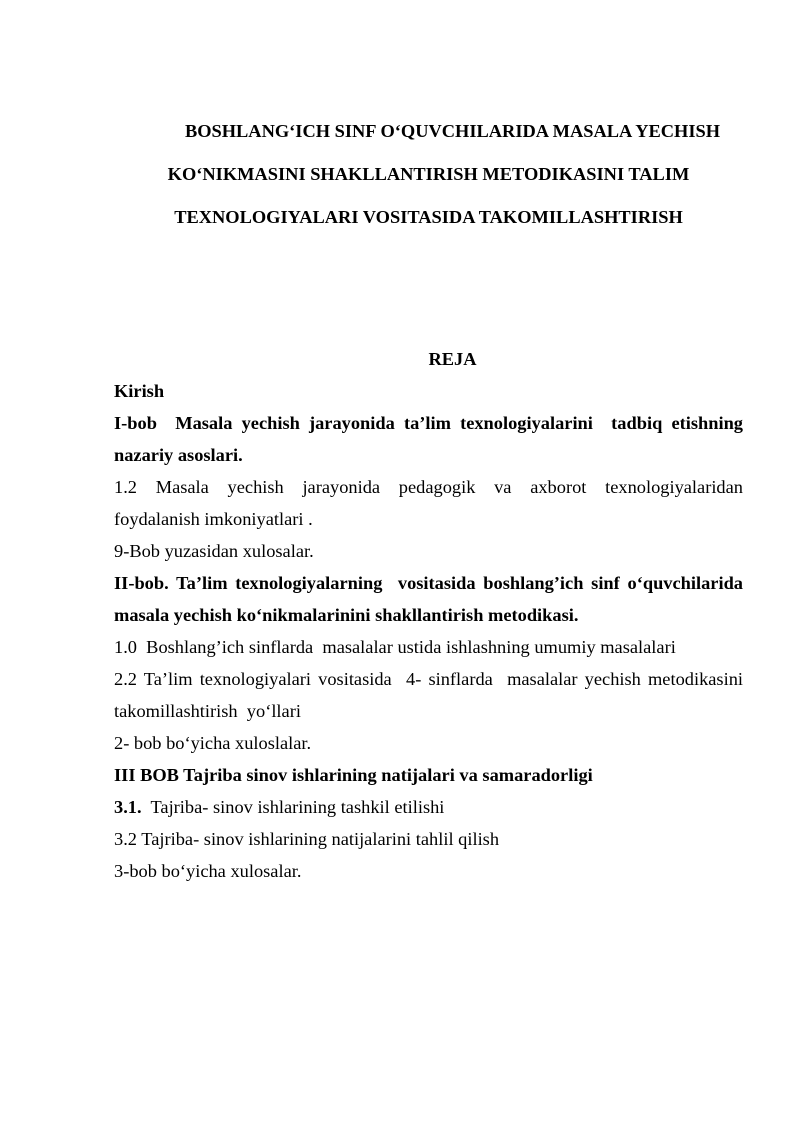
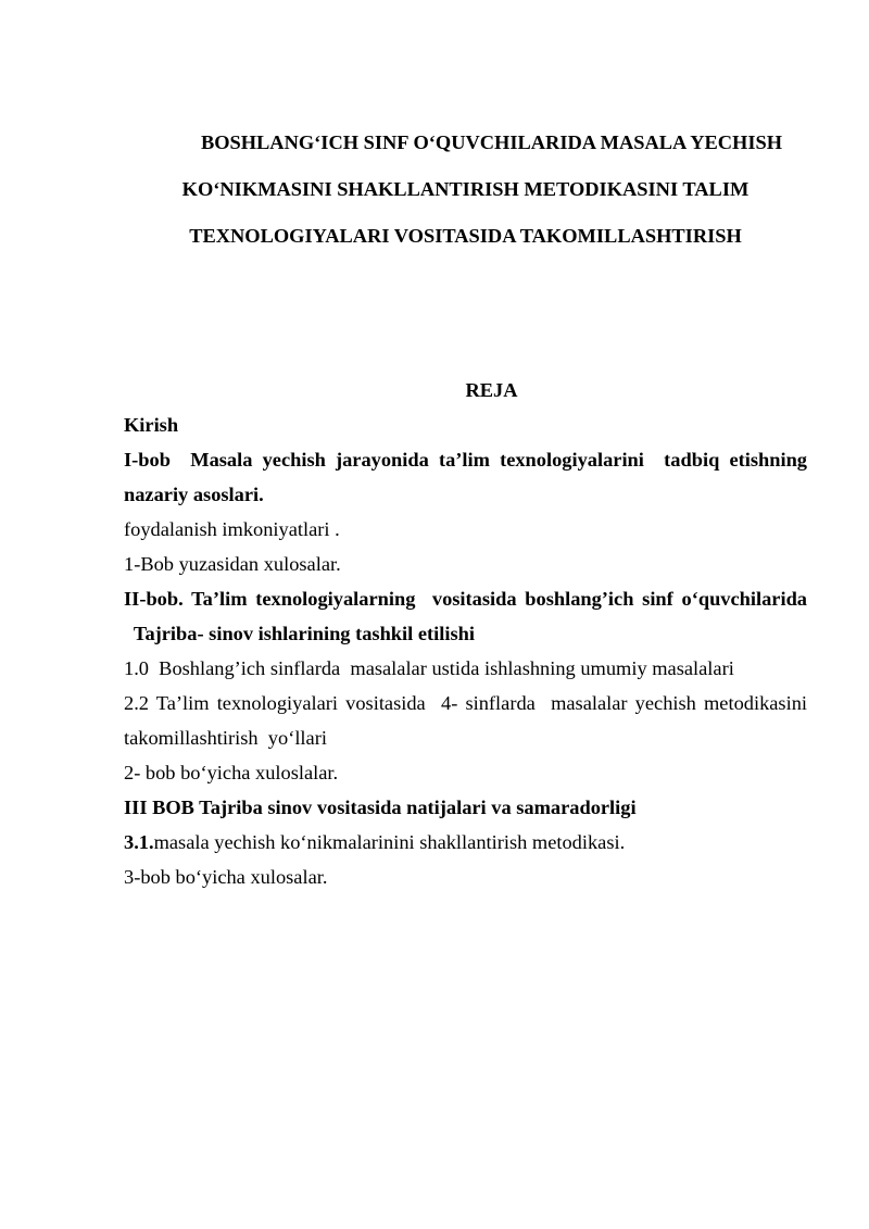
  BOSHLANGʻICH SINF OʻQUVCHILARIDA MASALA YECHISH
  KOʻNIKMASINI SHAKLLANTIRISH METODIKASINI TALIM
  TEXNOLOGIYALARI VOSITASIDA TAKOMILLASHTIRISH
  REJA
  Kirish
  I-bob Masala yechish jarayonida ta’lim texnologiyalarini tadbiq etishning
  nazariy asoslari.
- 1.2 Masala yechish jarayonida pedagogik va axborot texnologiyalaridan
  foydalanish imkoniyatlari .
- 9-Bob yuzasidan xulosalar.
+ 1-Bob yuzasidan xulosalar.
  II-bob. Ta’lim texnologiyalarning vositasida boshlang’ich sinf oʻquvchilarida
- masala yechish koʻnikmalarinini shakllantirish metodikasi.
+ Tajriba- sinov ishlarining tashkil etilishi
  1.0 Boshlang’ich sinflarda masalalar ustida ishlashning umumiy masalalari
  2.2 Ta’lim texnologiyalari vositasida 4- sinflarda masalalar yechish metodikasini
  takomillashtirish yoʻllari
  2- bob boʻyicha xuloslalar.
- III BOB Tajriba sinov ishlarining natijalari va samaradorligi
+ III BOB Tajriba sinov vositasida natijalari va samaradorligi
- 3.1. Tajriba- sinov ishlarining tashkil etilishi
+ 3.1.masala yechish koʻnikmalarinini shakllantirish metodikasi.
- 3.2 Tajriba- sinov ishlarining natijalarini tahlil qilish
  3-bob boʻyicha xulosalar.
